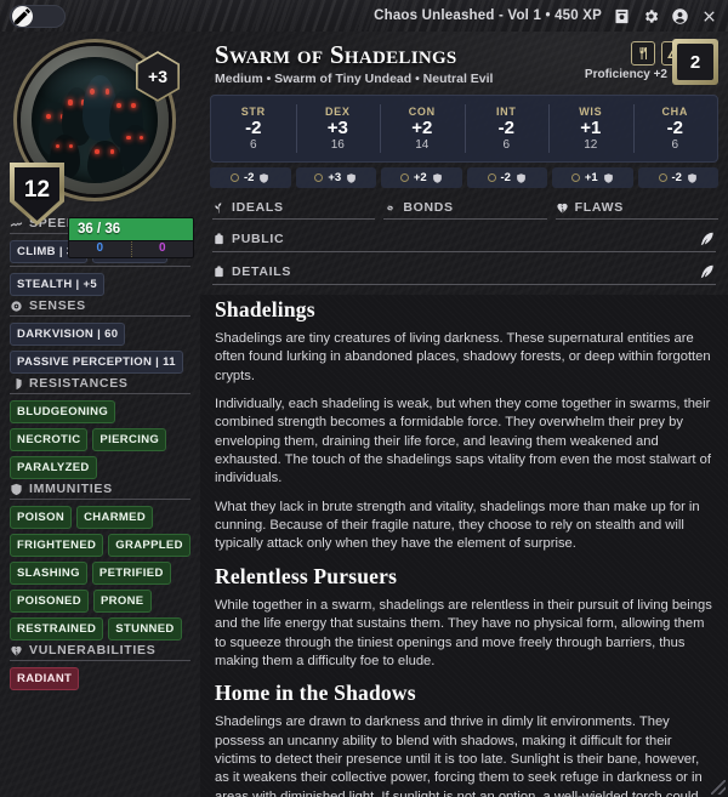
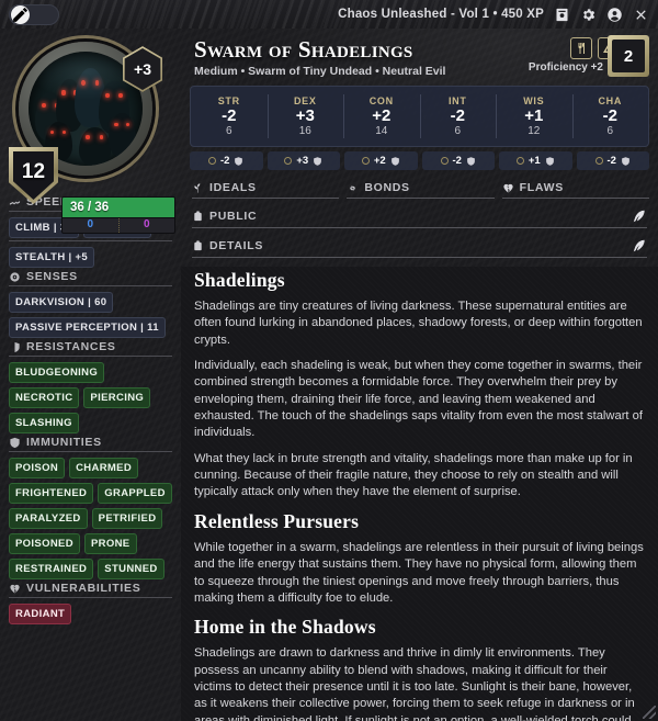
  Chaos Unleashed - Vol 1 • 450 XP
  +3
  12
  36 / 36
  0
  0
  SPEE
  CLIMB |
  STEALTH | +5
  SENSES
  DARKVISION | 60
  PASSIVE PERCEPTION | 11
  RESISTANCES
  BLUDGEONING
  NECROTIC
  PIERCING
- PARALYZED
+ SLASHING
  IMMUNITIES
  POISON
  CHARMED
  FRIGHTENED
  GRAPPLED
- SLASHING
+ PARALYZED
  PETRIFIED
  POISONED
  PRONE
  RESTRAINED
  STUNNED
  VULNERABILITIES
  RADIANT
  Swarm of Shadelings
  Medium • Swarm of Tiny Undead • Neutral Evil
  Proficiency +2
  2
  STR
  -2
  6
  DEX
  +3
  16
  CON
  +2
  14
  INT
  -2
  6
  WIS
  +1
  12
  CHA
  -2
  6
  -2
  +3
  +2
  -2
  +1
  -2
  IDEALS
  BONDS
  FLAWS
  PUBLIC
  DETAILS
